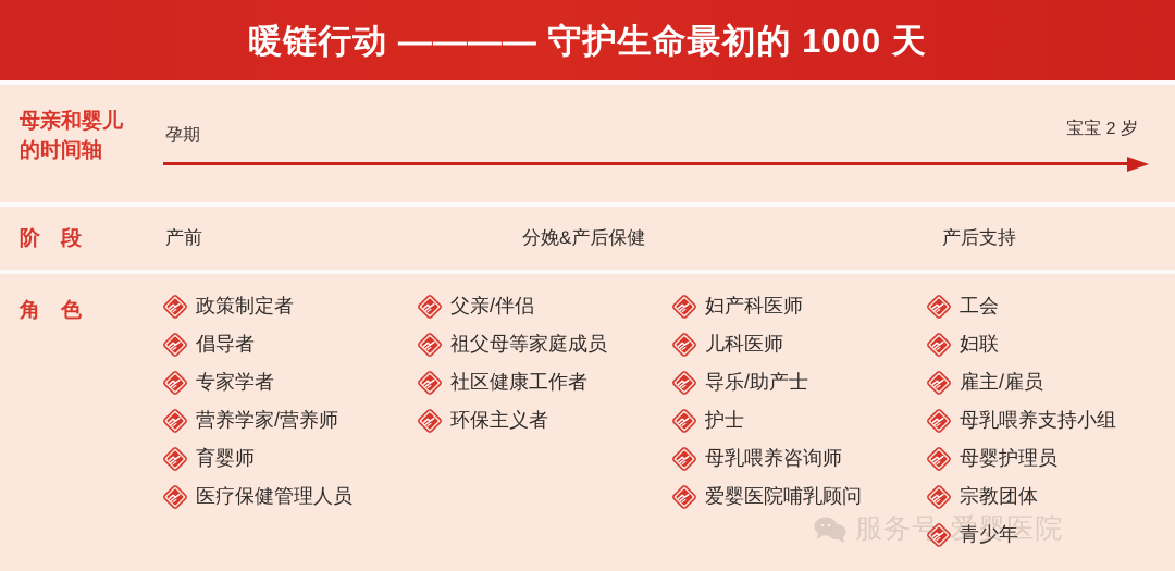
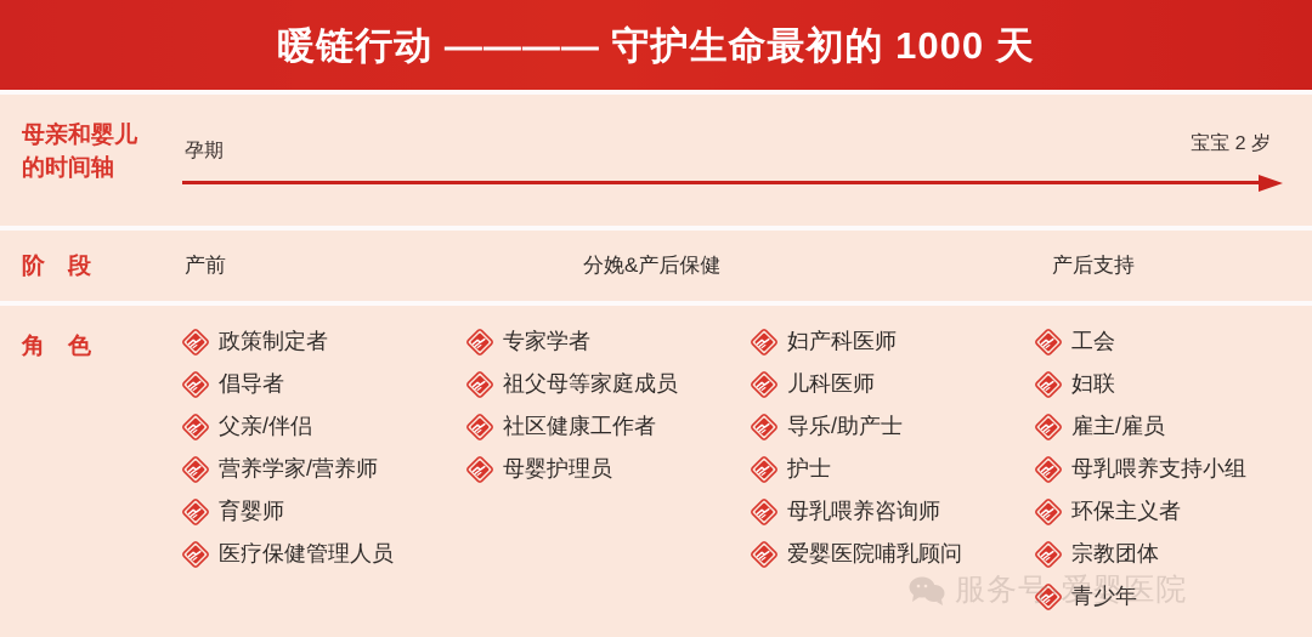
  暖链行动 ———— 守护生命最初的 1000 天
  母亲和婴儿
  的时间轴
  孕期
  宝宝 2 岁
  阶 段
  产前
  分娩&产后保健
  产后支持
  角 色
  政策制定者
  倡导者
- 专家学者
+ 父亲/伴侣
  营养学家/营养师
  育婴师
  医疗保健管理人员
- 父亲/伴侣
+ 专家学者
  祖父母等家庭成员
  社区健康工作者
- 环保主义者
+ 母婴护理员
  妇产科医师
  儿科医师
  导乐/助产士
  护士
  母乳喂养咨询师
  爱婴医院哺乳顾问
  工会
  妇联
  雇主/雇员
  母乳喂养支持小组
- 母婴护理员
+ 环保主义者
  宗教团体
  青少年
  服务号·爱婴医院
